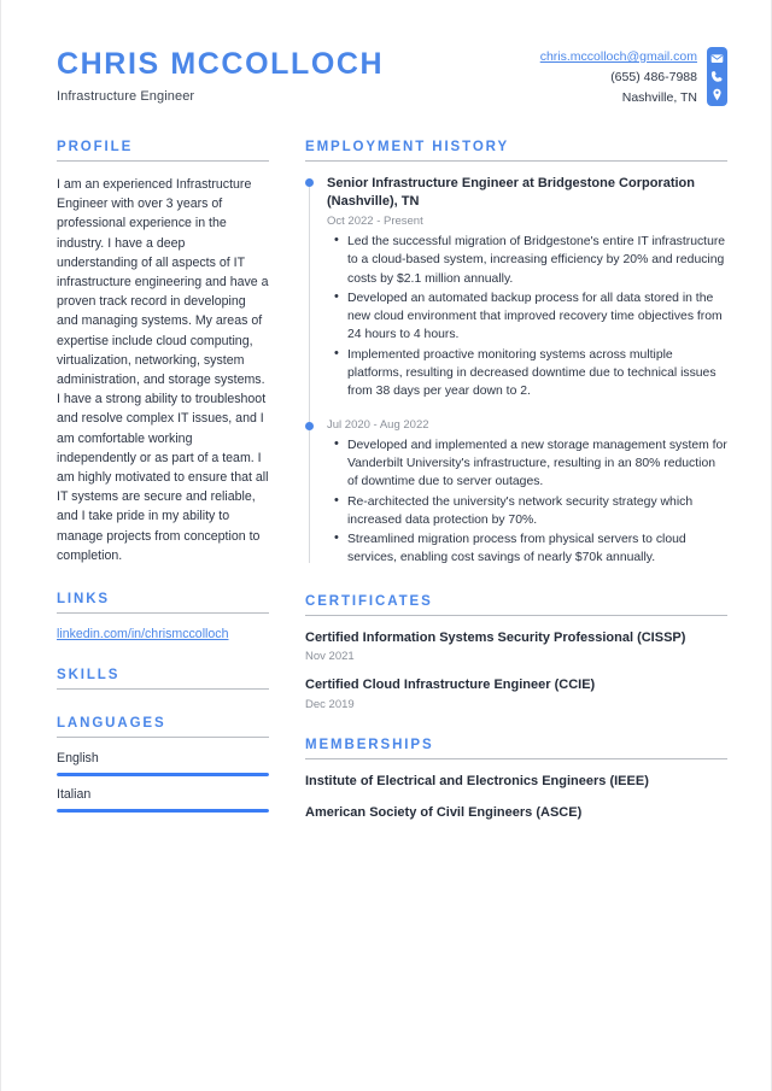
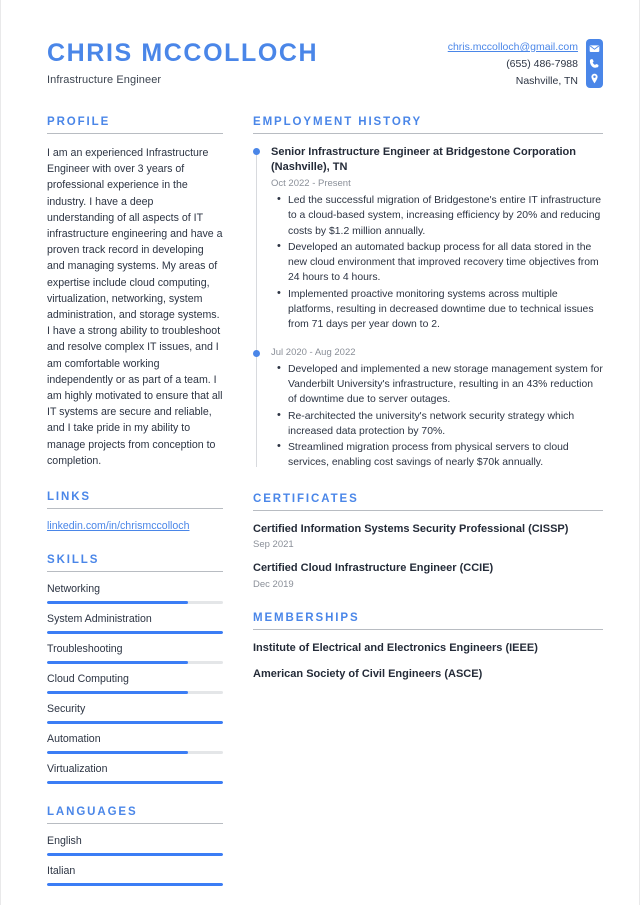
  CHRIS MCCOLLOCH
  Infrastructure Engineer
  chris.mccolloch@gmail.com
  (655) 486-7988
  Nashville, TN
  PROFILE
  I am an experienced Infrastructure Engineer with over 3 years of professional experience in the industry. I have a deep understanding of all aspects of IT infrastructure engineering and have a proven track record in developing and managing systems. My areas of expertise include cloud computing, virtualization, networking, system administration, and storage systems. I have a strong ability to troubleshoot and resolve complex IT issues, and I am comfortable working independently or as part of a team. I am highly motivated to ensure that all IT systems are secure and reliable, and I take pride in my ability to manage projects from conception to completion.
  LINKS
  linkedin.com/in/chrismccolloch
  SKILLS
+ Networking
+ System Administration
+ Troubleshooting
+ Cloud Computing
+ Security
+ Automation
+ Virtualization
  LANGUAGES
  English
  Italian
  EMPLOYMENT HISTORY
  Senior Infrastructure Engineer at Bridgestone Corporation (Nashville), TN
  Oct 2022 - Present
- Led the successful migration of Bridgestone's entire IT infrastructure to a cloud-based system, increasing efficiency by 20% and reducing costs by $2.1 million annually.
+ Led the successful migration of Bridgestone's entire IT infrastructure to a cloud-based system, increasing efficiency by 20% and reducing costs by $1.2 million annually.
  Developed an automated backup process for all data stored in the new cloud environment that improved recovery time objectives from 24 hours to 4 hours.
- Implemented proactive monitoring systems across multiple platforms, resulting in decreased downtime due to technical issues from 38 days per year down to 2.
+ Implemented proactive monitoring systems across multiple platforms, resulting in decreased downtime due to technical issues from 71 days per year down to 2.
  Jul 2020 - Aug 2022
- Developed and implemented a new storage management system for Vanderbilt University's infrastructure, resulting in an 80% reduction of downtime due to server outages.
+ Developed and implemented a new storage management system for Vanderbilt University's infrastructure, resulting in an 43% reduction of downtime due to server outages.
  Re-architected the university's network security strategy which increased data protection by 70%.
  Streamlined migration process from physical servers to cloud services, enabling cost savings of nearly $70k annually.
  CERTIFICATES
  Certified Information Systems Security Professional (CISSP)
- Nov 2021
+ Sep 2021
  Certified Cloud Infrastructure Engineer (CCIE)
  Dec 2019
  MEMBERSHIPS
  Institute of Electrical and Electronics Engineers (IEEE)
  American Society of Civil Engineers (ASCE)
